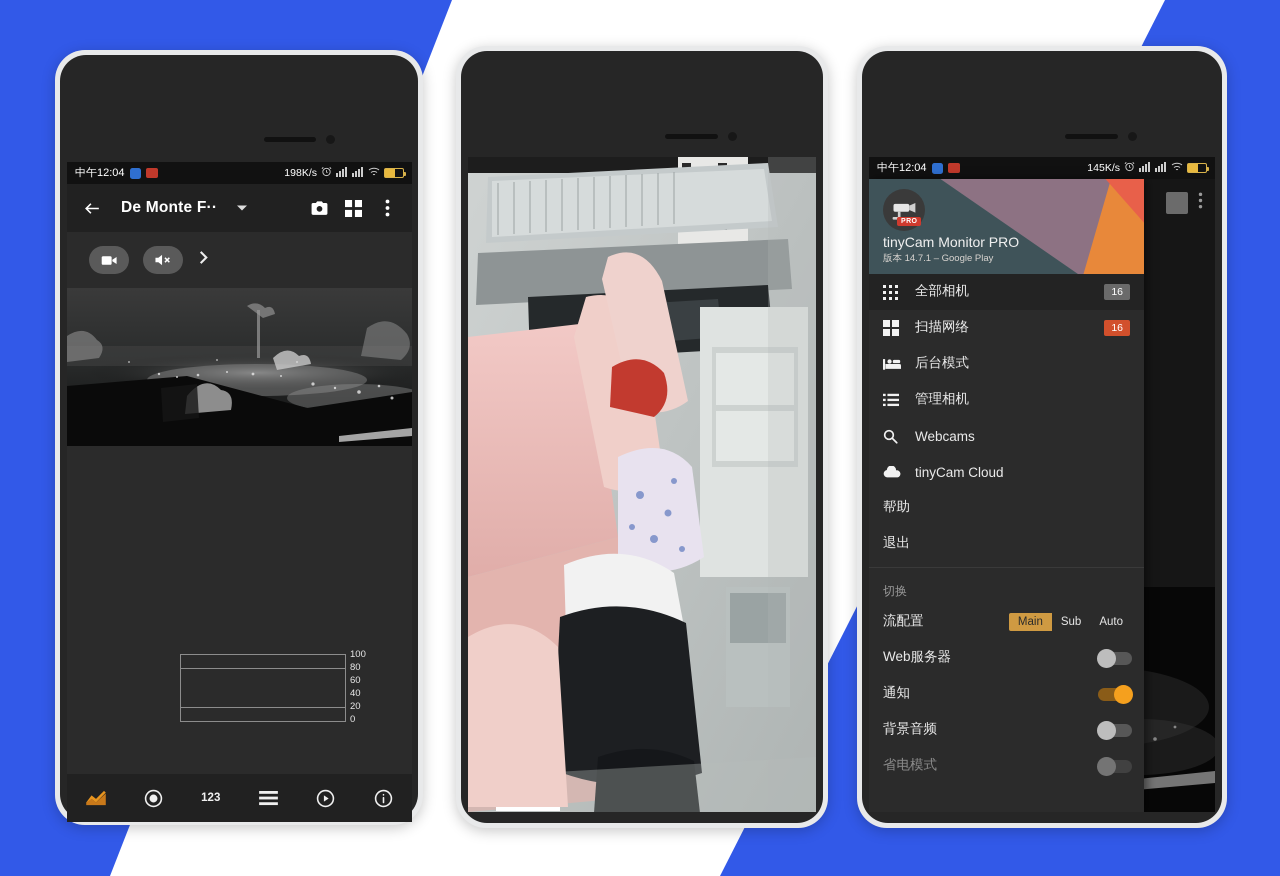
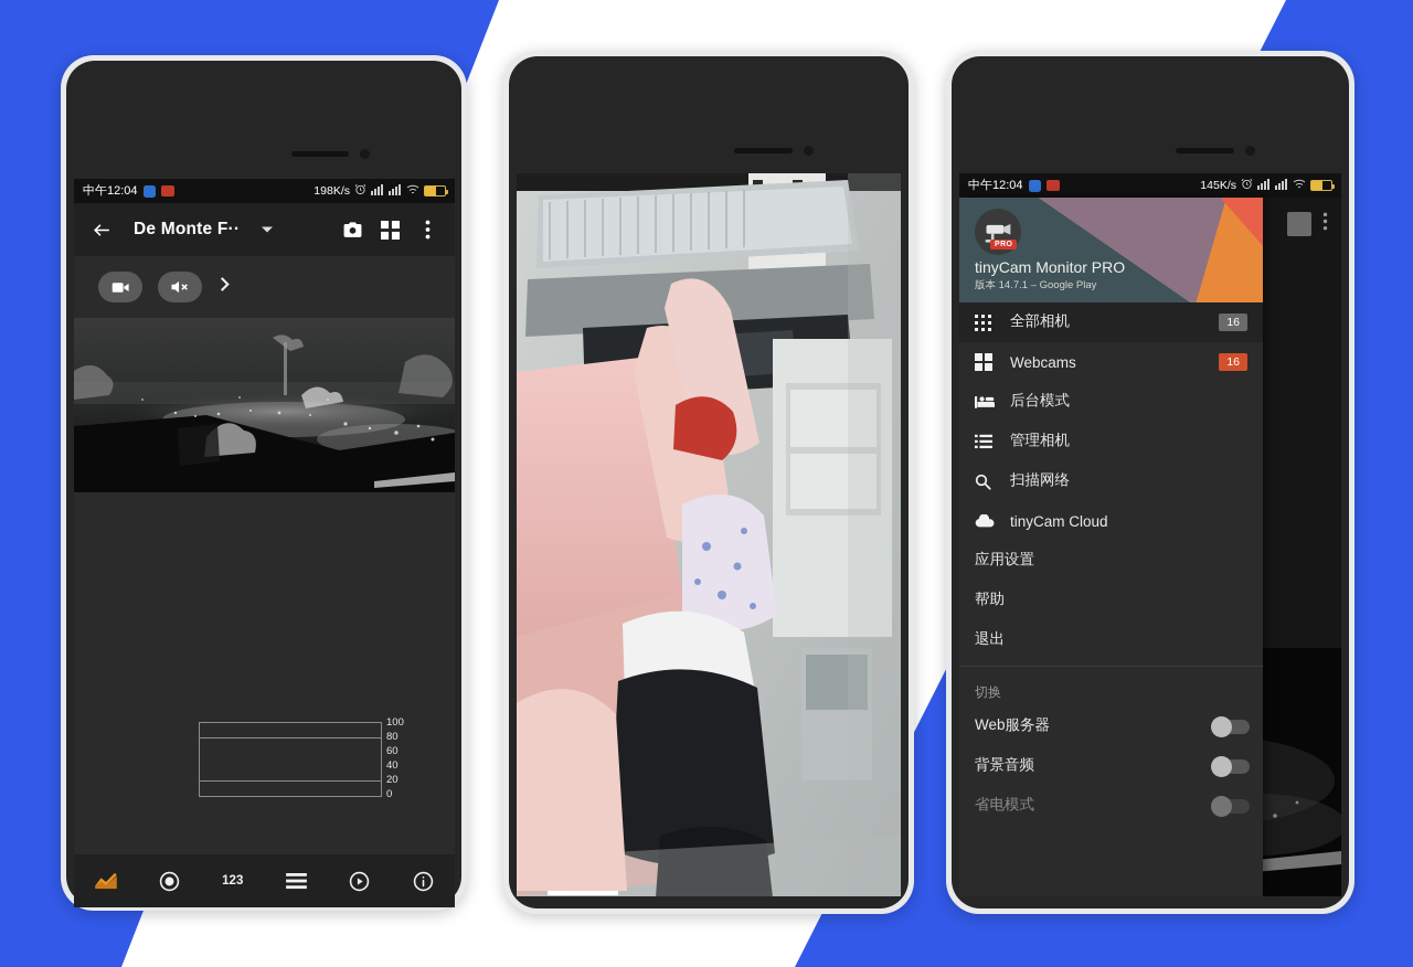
  中午12:04
  198K/s
  De Monte F··
  100
  80
  60
  40
  20
  0
  123
  中午12:04
  145K/s
  tinyCam Monitor PRO
  版本 14.7.1 – Google Play
  全部相机
  16
- 扫描网络
+ Webcams
  16
  后台模式
  管理相机
- Webcams
+ 扫描网络
  tinyCam Cloud
+ 应用设置
  帮助
  退出
  切换
- 流配置
- Main
- Sub
- Auto
  Web服务器
- 通知
  背景音频
  省电模式
